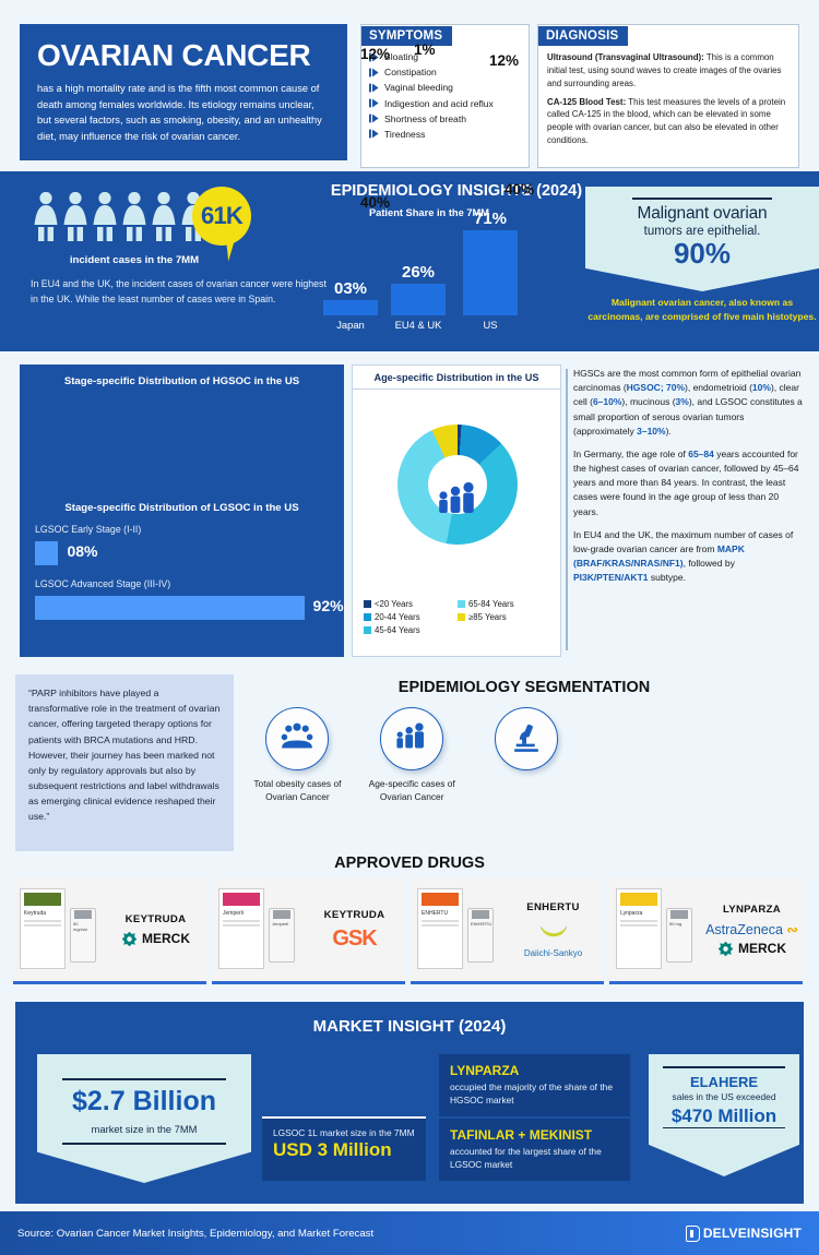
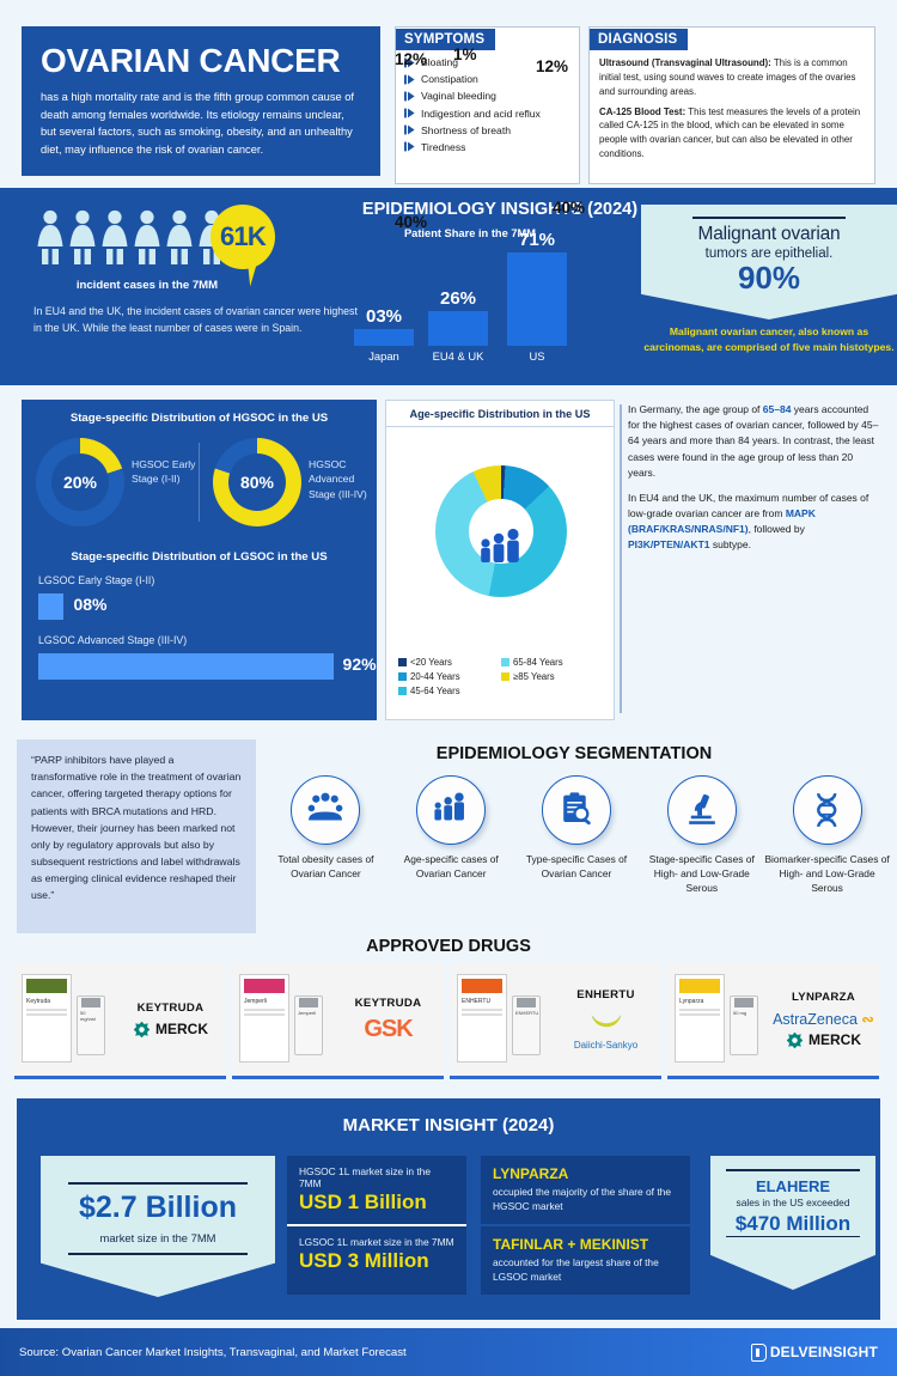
  OVARIAN CANCER
- has a high mortality rate and is the fifth most common cause of death among females worldwide. Its etiology remains unclear, but several factors, such as smoking, obesity, and an unhealthy diet, may influence the risk of ovarian cancer.
+ has a high mortality rate and is the fifth group common cause of death among females worldwide. Its etiology remains unclear, but several factors, such as smoking, obesity, and an unhealthy diet, may influence the risk of ovarian cancer.
  SYMPTOMS
  Bloating
  Constipation
  Vaginal bleeding
  Indigestion and acid reflux
  Shortness of breath
  Tiredness
  DIAGNOSIS
  Ultrasound (Transvaginal Ultrasound): This is a common initial test, using sound waves to create images of the ovaries and surrounding areas.
  CA-125 Blood Test: This test measures the levels of a protein called CA-125 in the blood, which can be elevated in some people with ovarian cancer, but can also be elevated in other conditions.
  EPIDEMIOLOGY INSIGHTS (2024)
  61K
  incident cases in the 7MM
  In EU4 and the UK, the incident cases of ovarian cancer were highest in the UK. While the least number of cases were in Spain.
  Patient Share in the 7MM
  03%
  Japan
  26%
  EU4 & UK
  71%
  US
  Malignant ovarian
  tumors are epithelial.
  90%
  Malignant ovarian cancer, also known as carcinomas, are comprised of five main histotypes.
  Stage-specific Distribution of HGSOC in the US
+ 20%
+ HGSOC Early Stage (I-II)
+ 80%
+ HGSOC Advanced Stage (III-IV)
  Stage-specific Distribution of LGSOC in the US
  LGSOC Early Stage (I-II)
  08%
  LGSOC Advanced Stage (III-IV)
  92%
  Age-specific Distribution in the US
  <20 Years
  65-84 Years
  20-44 Years
  ≥85 Years
  45-64 Years
- HGSCs are the most common form of epithelial ovarian carcinomas (HGSOC; 70%), endometrioid (10%), clear cell (6–10%), mucinous (3%), and LGSOC constitutes a small proportion of serous ovarian tumors (approximately 3–10%).
- In Germany, the age role of 65–84 years accounted for the highest cases of ovarian cancer, followed by 45–64 years and more than 84 years. In contrast, the least cases were found in the age group of less than 20 years.
+ In Germany, the age group of 65–84 years accounted for the highest cases of ovarian cancer, followed by 45–64 years and more than 84 years. In contrast, the least cases were found in the age group of less than 20 years.
  In EU4 and the UK, the maximum number of cases of low-grade ovarian cancer are from MAPK (BRAF/KRAS/NRAS/NF1), followed by PI3K/PTEN/AKT1 subtype.
  “PARP inhibitors have played a transformative role in the treatment of ovarian cancer, offering targeted therapy options for patients with BRCA mutations and HRD. However, their journey has been marked not only by regulatory approvals but also by subsequent restrictions and label withdrawals as emerging clinical evidence reshaped their use.”
  EPIDEMIOLOGY SEGMENTATION
  Total obesity cases of Ovarian Cancer
  Age-specific cases of Ovarian Cancer
+ Type-specific Cases of Ovarian Cancer
+ Stage-specific Cases of High- and Low-Grade Serous
+ Biomarker-specific Cases of High- and Low-Grade Serous
  APPROVED DRUGS
  KEYTRUDA
  MERCK
  KEYTRUDA
  GSK
  ENHERTU
  Daiichi-Sankyo
  LYNPARZA
  AstraZeneca ∾
  MERCK
  MARKET INSIGHT (2024)
  $2.7 Billion
  market size in the 7MM
+ HGSOC 1L market size in the 7MM
+ USD 1 Billion
  LGSOC 1L market size in the 7MM
  USD 3 Million
  LYNPARZA
  occupied the majority of the share of the HGSOC market
  TAFINLAR + MEKINIST
  accounted for the largest share of the LGSOC market
  ELAHERE
  sales in the US exceeded
  $470 Million
- Source: Ovarian Cancer Market Insights, Epidemiology, and Market Forecast
+ Source: Ovarian Cancer Market Insights, Transvaginal, and Market Forecast
  DELVEINSIGHT
  1%
  12%
  40%
  40%
  12%
